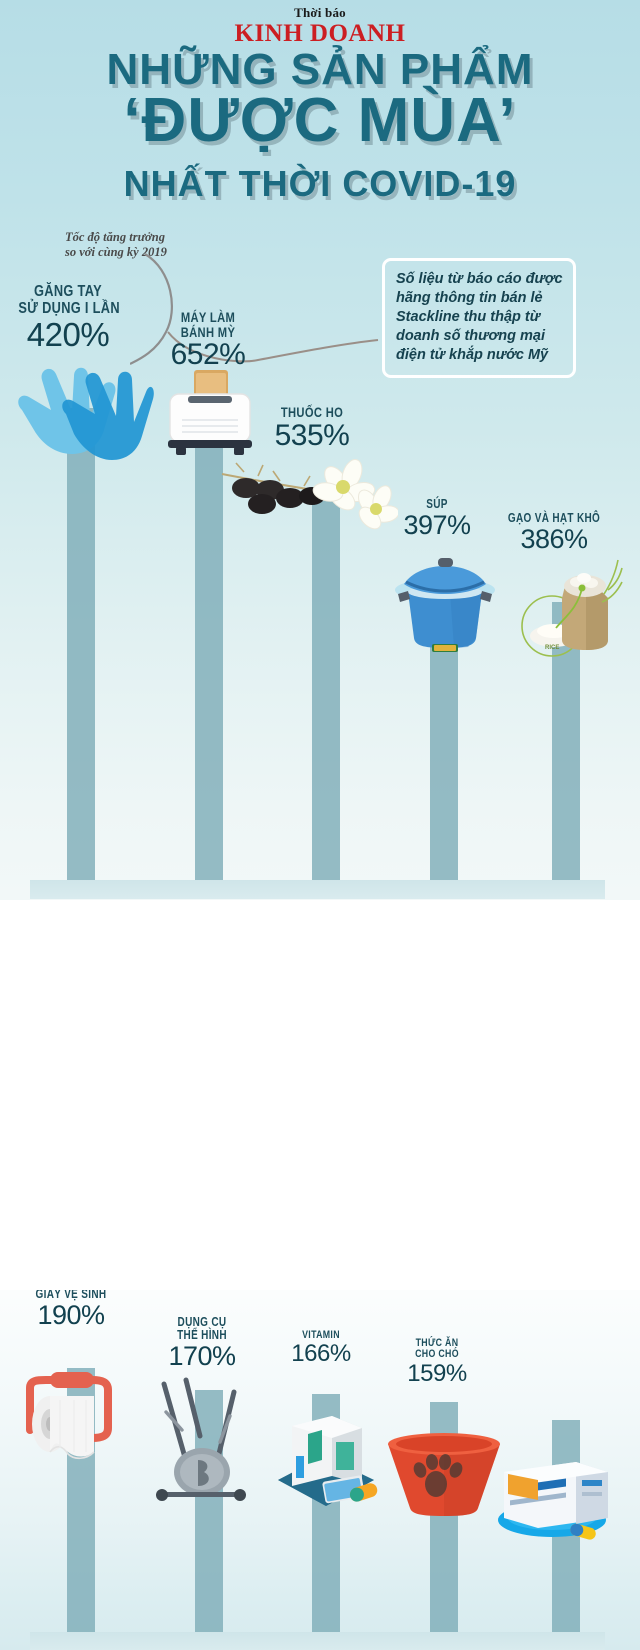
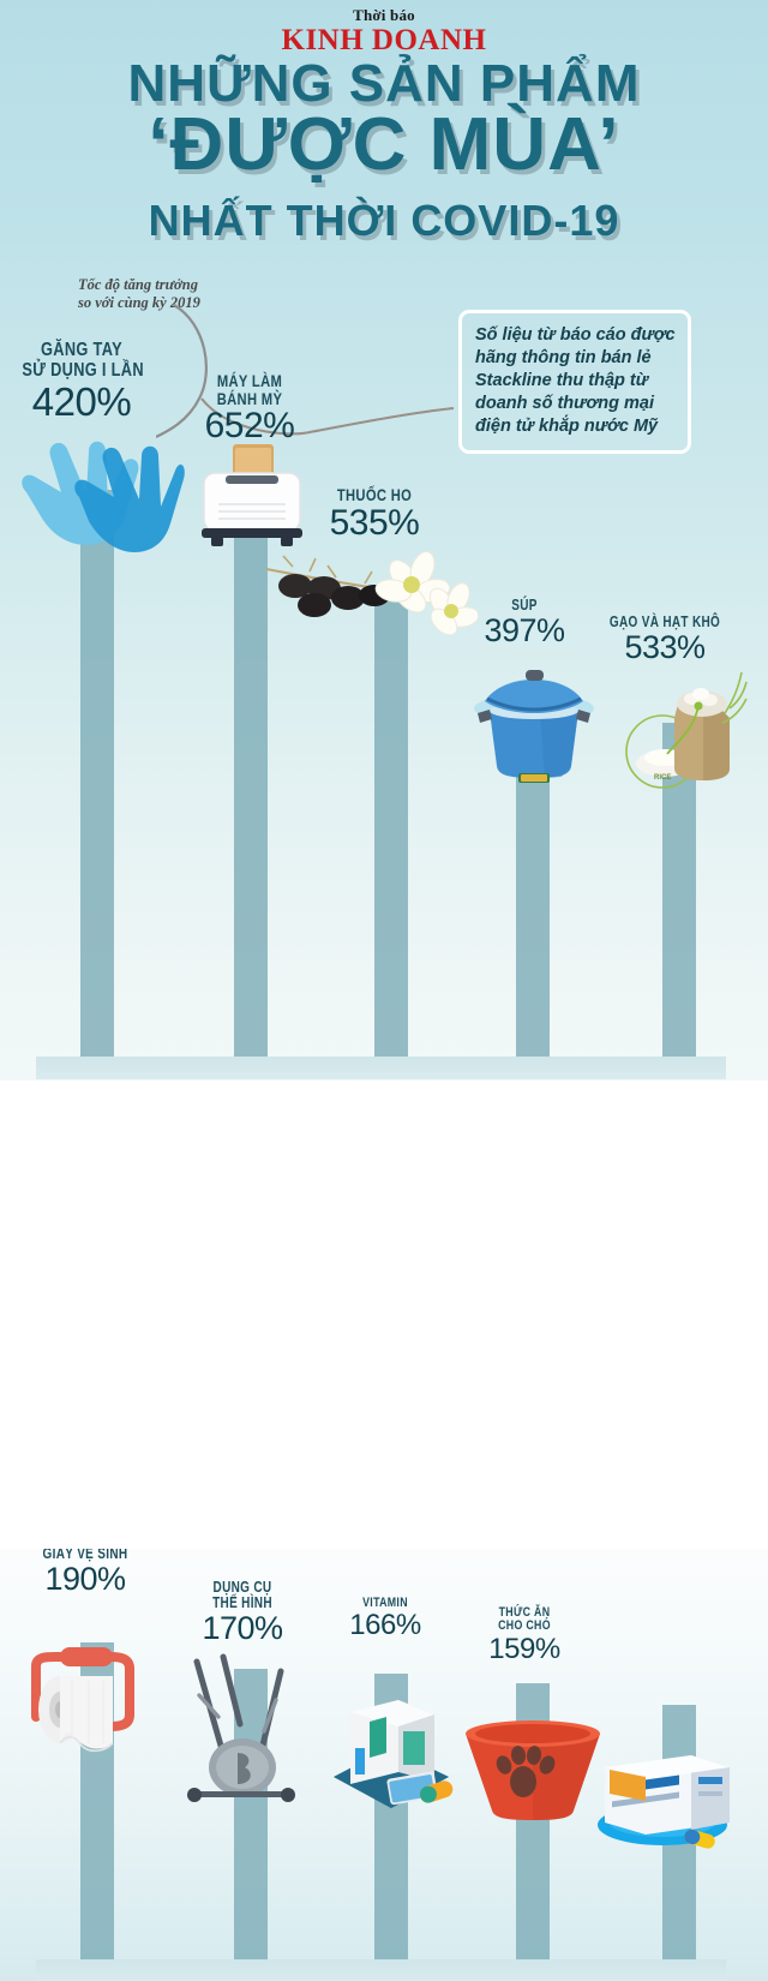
  Thời báo
  KINH DOANH
  NHỮNG SẢN PHẨM
  ‘ĐƯỢC MÙA’
  NHẤT THỜI COVID-19
  Tốc độ tăng trưởng
  so với cùng kỳ 2019
  Số liệu từ báo cáo được hãng thông tin bán lẻ Stackline thu thập từ doanh số thương mại điện tử khắp nước Mỹ
  GĂNG TAY
  SỬ DỤNG I LẦN
  420%
  MÁY LÀM
  BÁNH MỲ
  652%
  THUỐC HO
  535%
  SÚP
  397%
  GẠO VÀ HẠT KHÔ
- 386%
+ 533%
  GIẤY VỆ SINH
  190%
  DỤNG CỤ
  THỂ HÌNH
  170%
  VITAMIN
  166%
  THỨC ĂN
  CHO CHÓ
  159%
